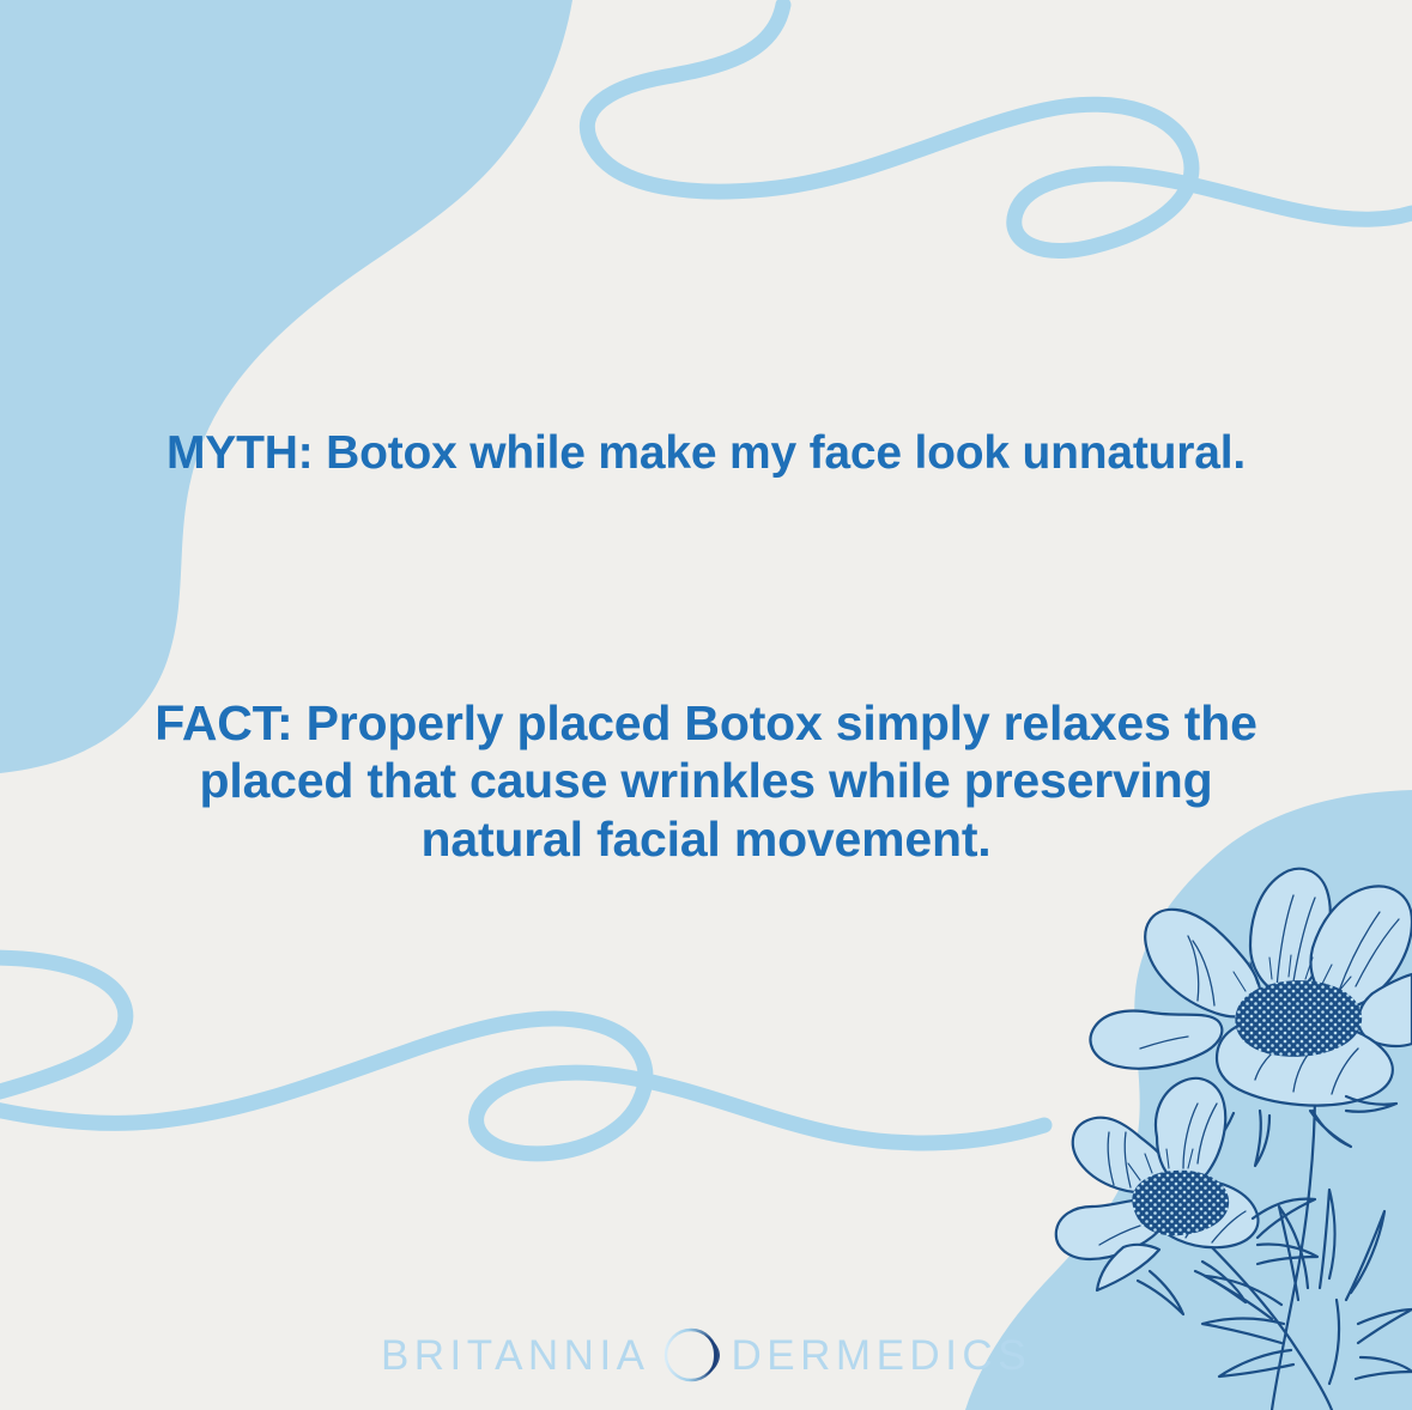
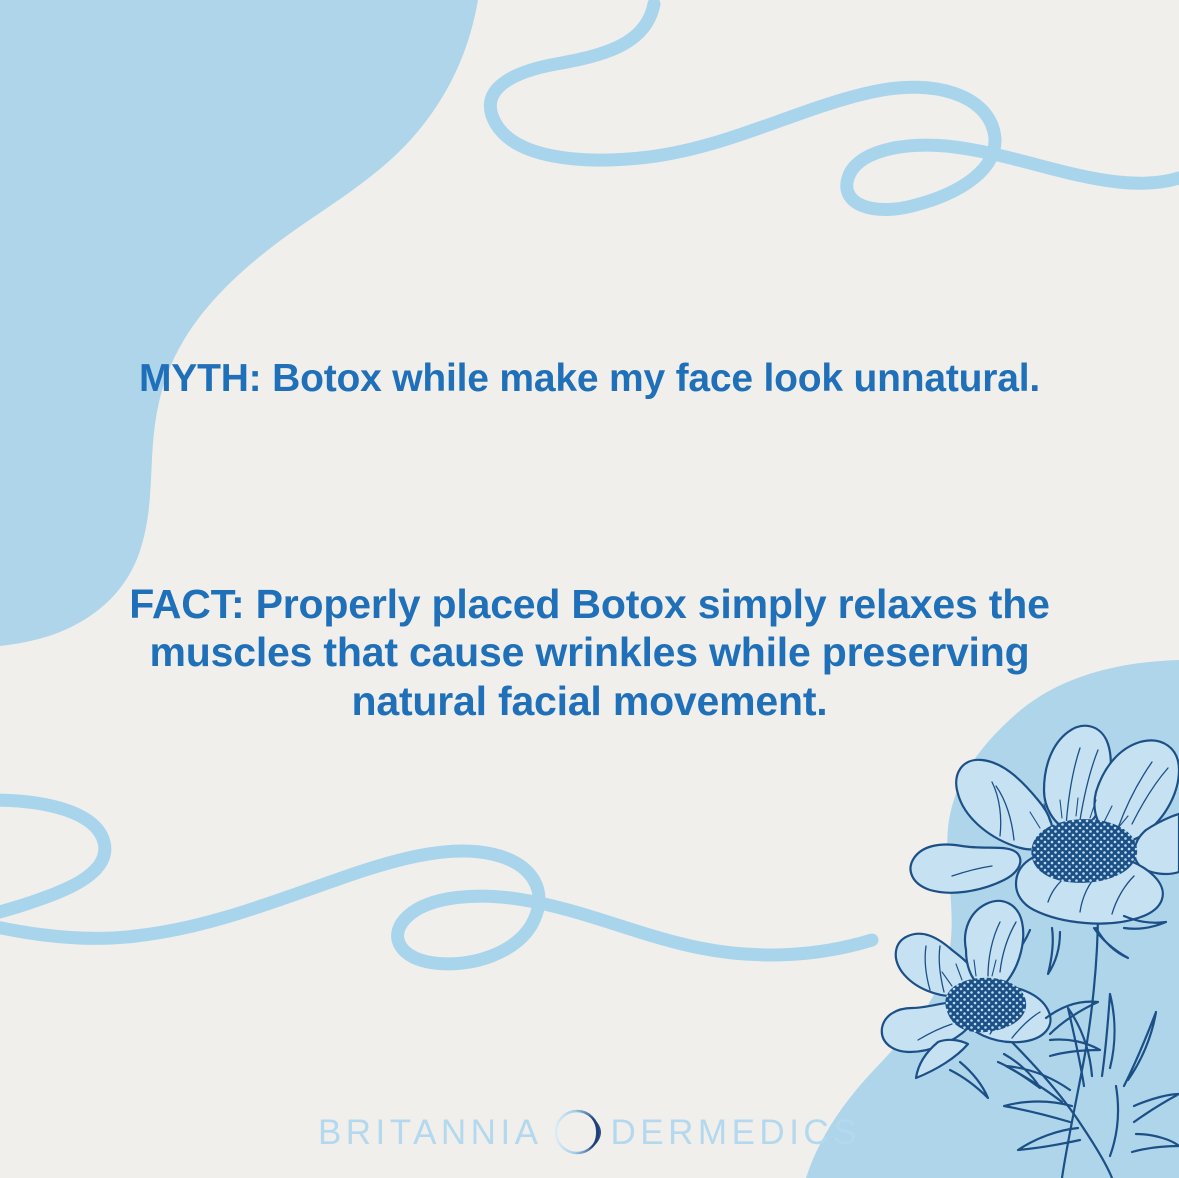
  MYTH: Botox while make my face look unnatural.
- FACT: Properly placed Botox simply relaxes the placed that cause wrinkles while preserving natural facial movement.
+ FACT: Properly placed Botox simply relaxes the muscles that cause wrinkles while preserving natural facial movement.
  BRITANNIA
  DERMEDICS
